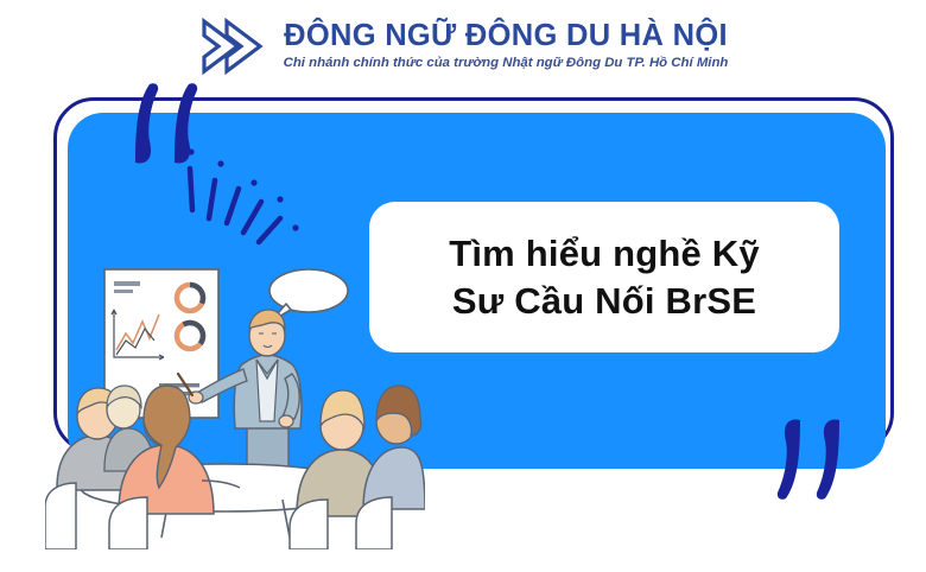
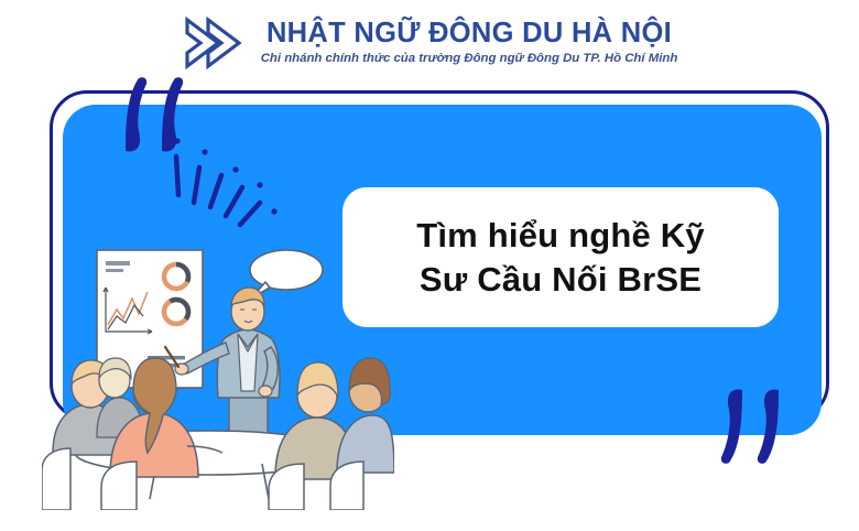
- ĐÔNG NGỮ ĐÔNG DU HÀ NỘI
+ NHẬT NGỮ ĐÔNG DU HÀ NỘI
- Chi nhánh chính thức của trường Nhật ngữ Đông Du TP. Hồ Chí Minh
+ Chi nhánh chính thức của trường Đông ngữ Đông Du TP. Hồ Chí Minh
  Tìm hiểu nghề Kỹ
  Sư Cầu Nối BrSE
